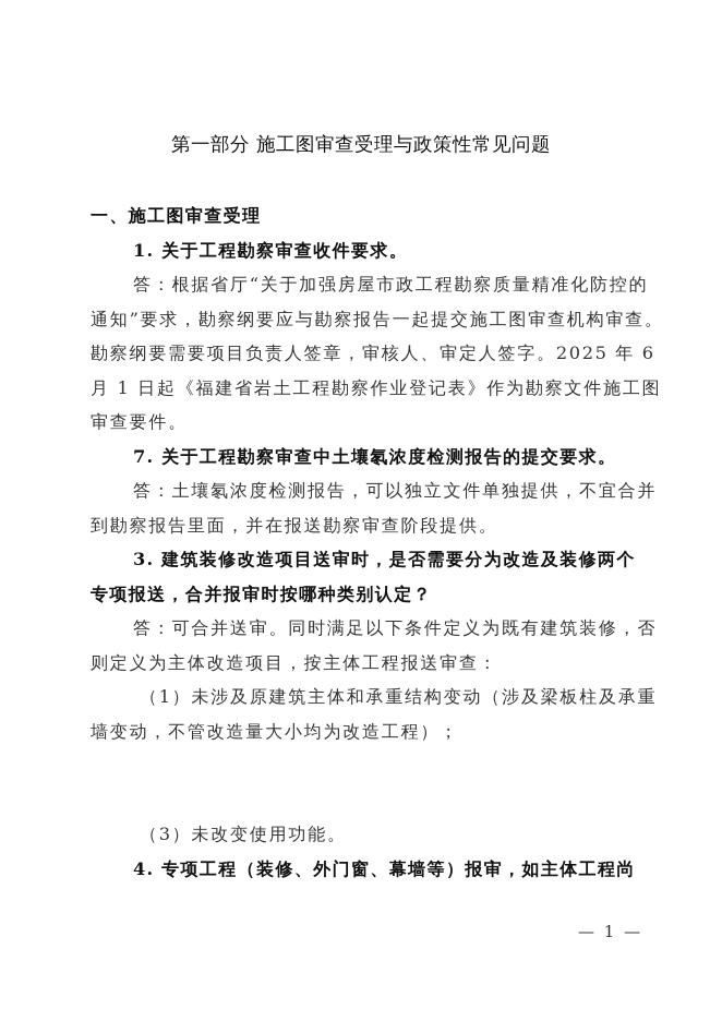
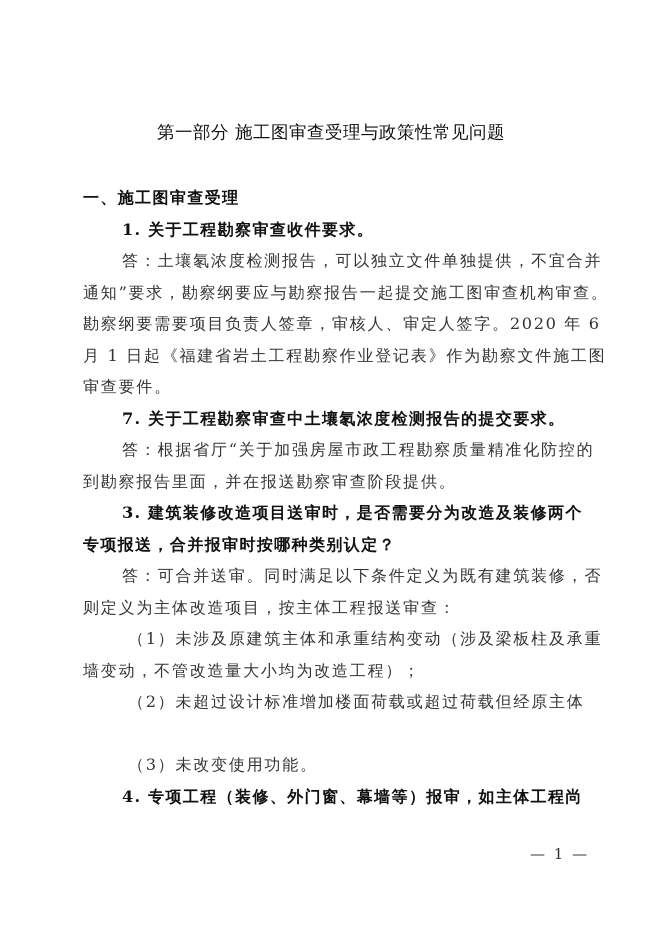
  第一部分 施工图审查受理与政策性常见问题
  一、施工图审查受理
  1. 关于工程勘察审查收件要求。
- 答：根据省厅“关于加强房屋市政工程勘察质量精准化防控的
+ 答：土壤氡浓度检测报告，可以独立文件单独提供，不宜合并
  通知”要求，勘察纲要应与勘察报告一起提交施工图审查机构审查。
- 勘察纲要需要项目负责人签章，审核人、审定人签字。2025 年 6
+ 勘察纲要需要项目负责人签章，审核人、审定人签字。2020 年 6
  月 1 日起《福建省岩土工程勘察作业登记表》作为勘察文件施工图
  审查要件。
  7. 关于工程勘察审查中土壤氡浓度检测报告的提交要求。
- 答：土壤氡浓度检测报告，可以独立文件单独提供，不宜合并
+ 答：根据省厅“关于加强房屋市政工程勘察质量精准化防控的
  到勘察报告里面，并在报送勘察审查阶段提供。
  3. 建筑装修改造项目送审时，是否需要分为改造及装修两个
  专项报送，合并报审时按哪种类别认定？
  答：可合并送审。同时满足以下条件定义为既有建筑装修，否
  则定义为主体改造项目，按主体工程报送审查：
  （1）未涉及原建筑主体和承重结构变动（涉及梁板柱及承重
  墙变动，不管改造量大小均为改造工程）；
+ （2）未超过设计标准增加楼面荷载或超过荷载但经原主体
  （3）未改变使用功能。
  4. 专项工程（装修、外门窗、幕墙等）报审，如主体工程尚
  — 1 —
